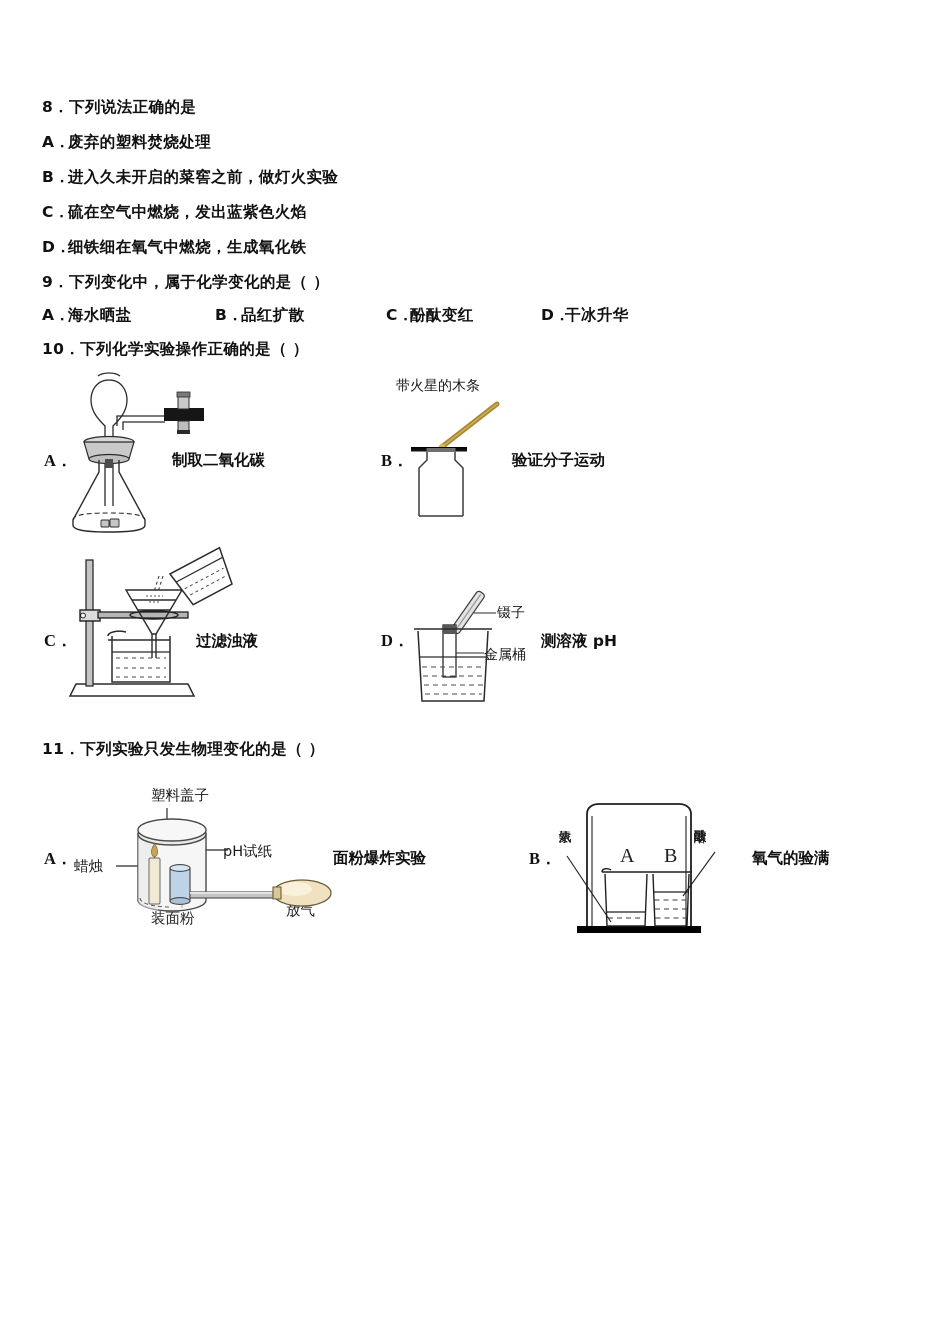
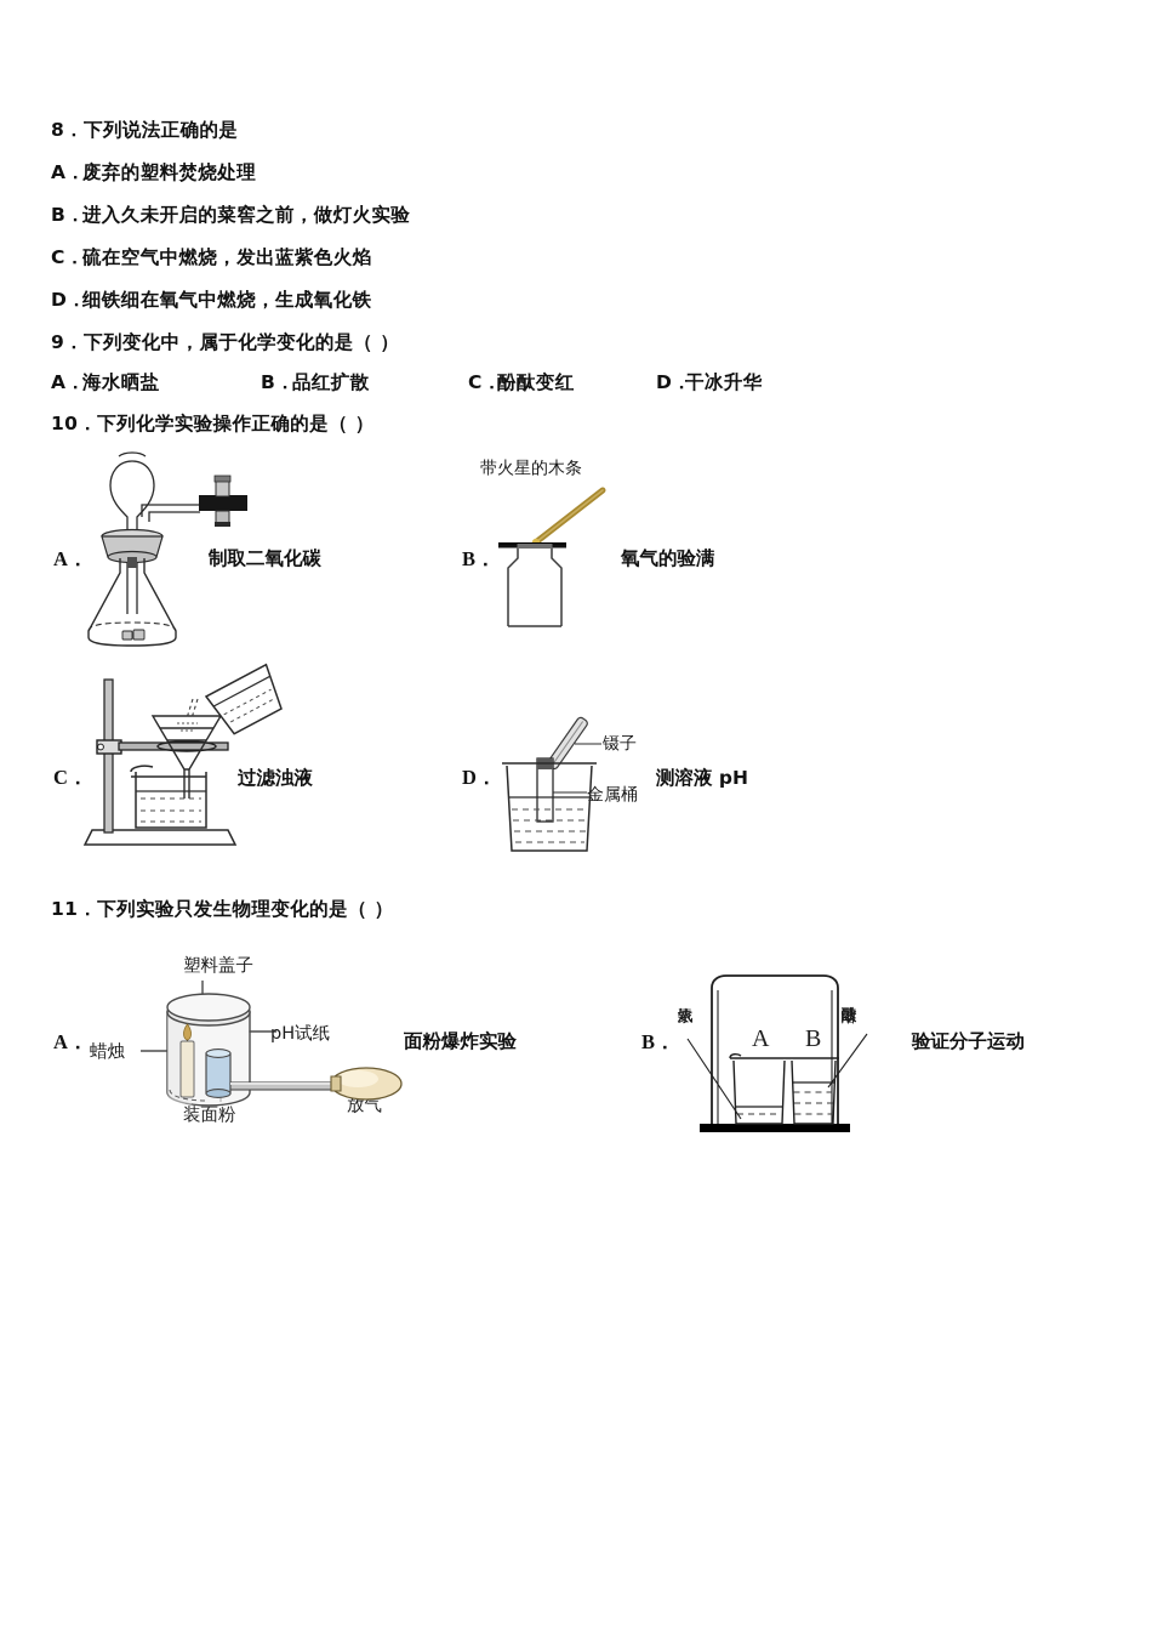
  8．下列说法正确的是
  A．
  废弃的塑料焚烧处理
  B．
  进入久未开启的菜窖之前，做灯火实验
  C．
  硫在空气中燃烧，发出蓝紫色火焰
  D．
  细铁细在氧气中燃烧，生成氧化铁
  9．下列变化中，属于化学变化的是（ ）
  A．
  海水晒盐
  B．
  品红扩散
  C．
  酚酞变红
  D．
  干冰升华
  10．下列化学实验操作正确的是（ ）
  A．
  制取二氧化碳
  B．
- 验证分子运动
+ 氧气的验满
  带火星的木条
  C．
  过滤浊液
  D．
  测溶液 pH
  镊子
  金属桶
  11．下列实验只发生物理变化的是（ ）
  A．
  面粉爆炸实验
  塑料盖子
  pH试纸
  蜡烛
  装面粉
  放气
  B．
- 氧气的验满
+ 验证分子运动
  A
  B
